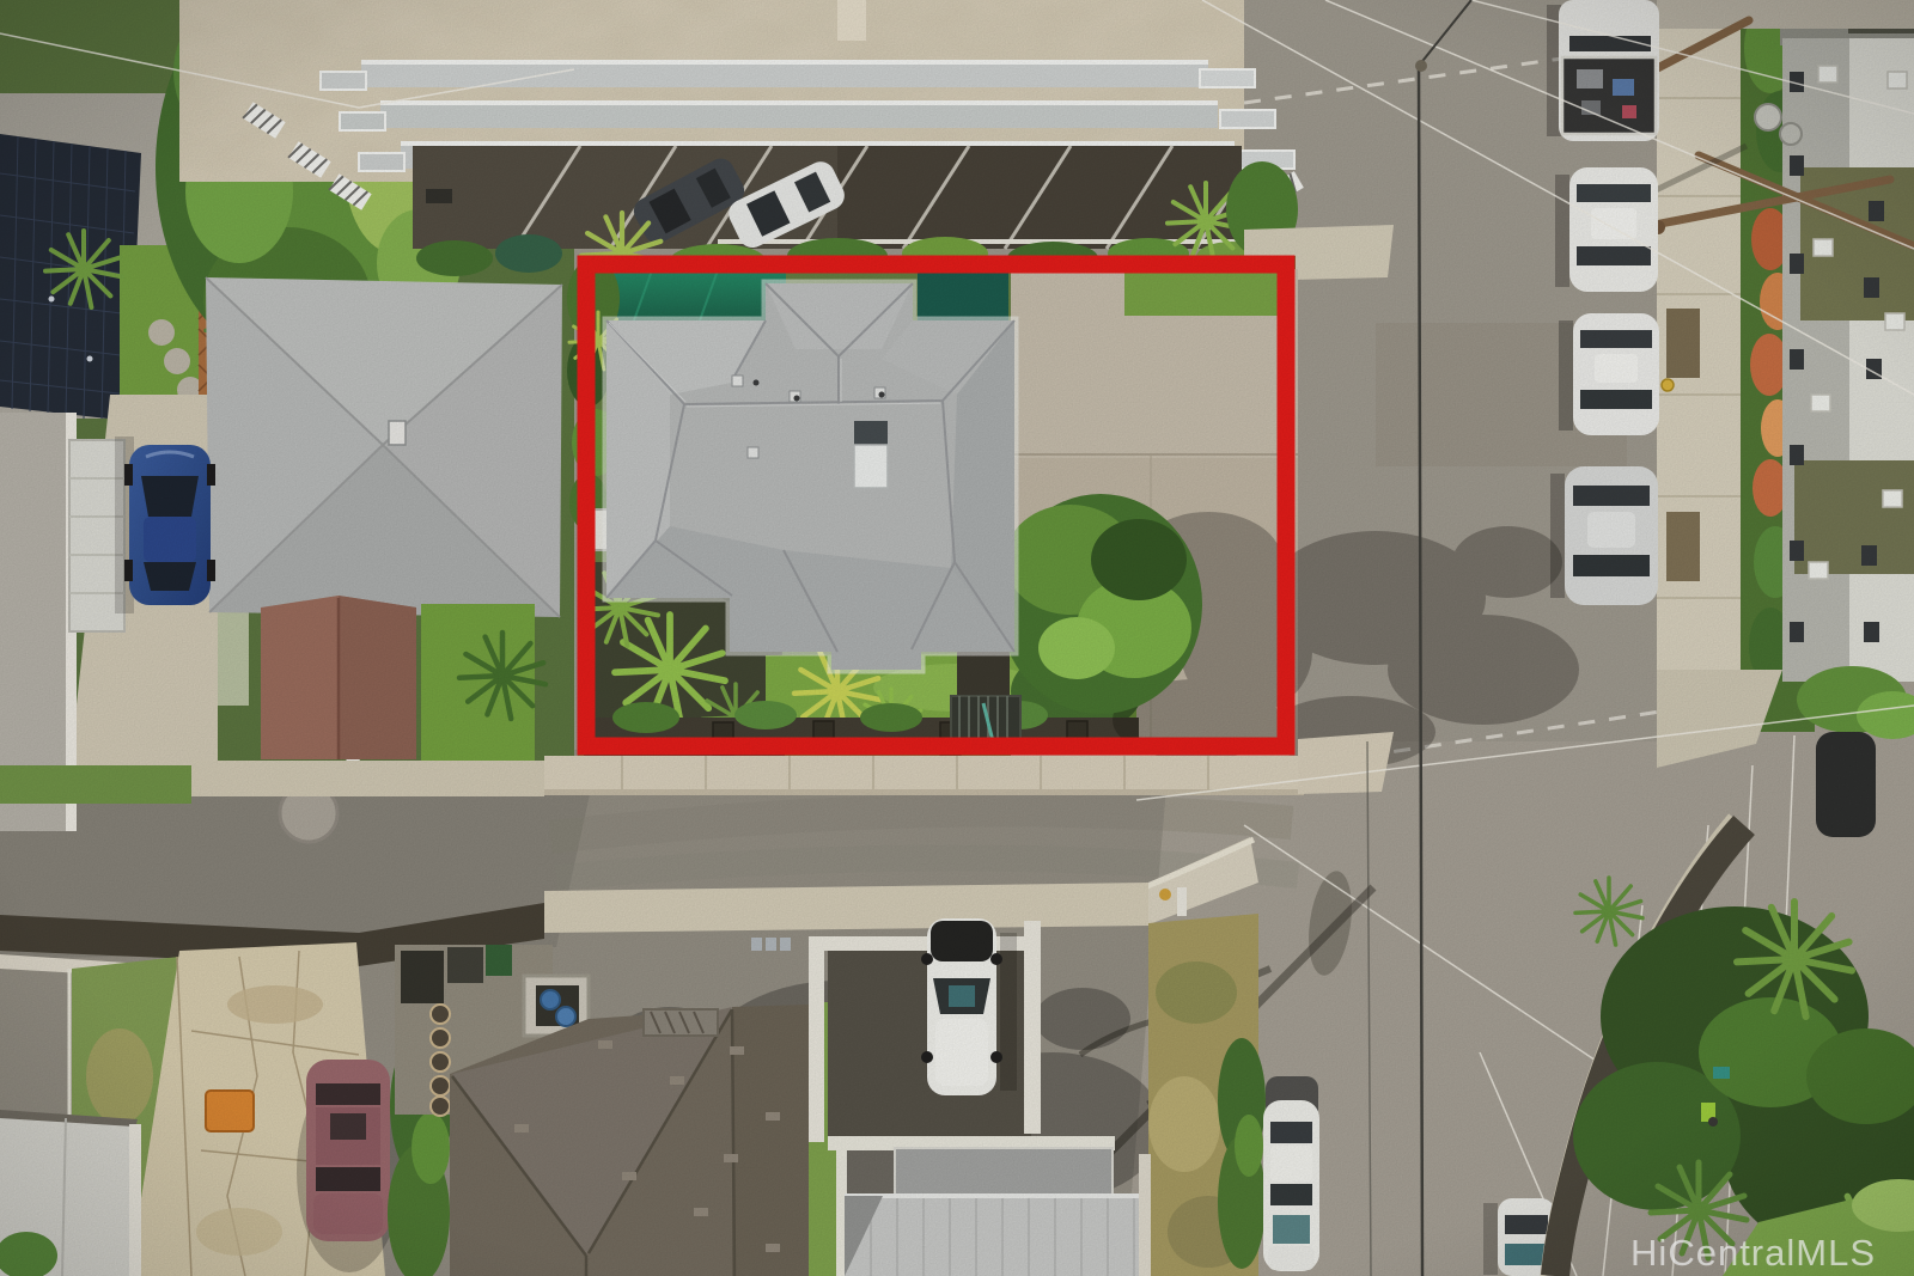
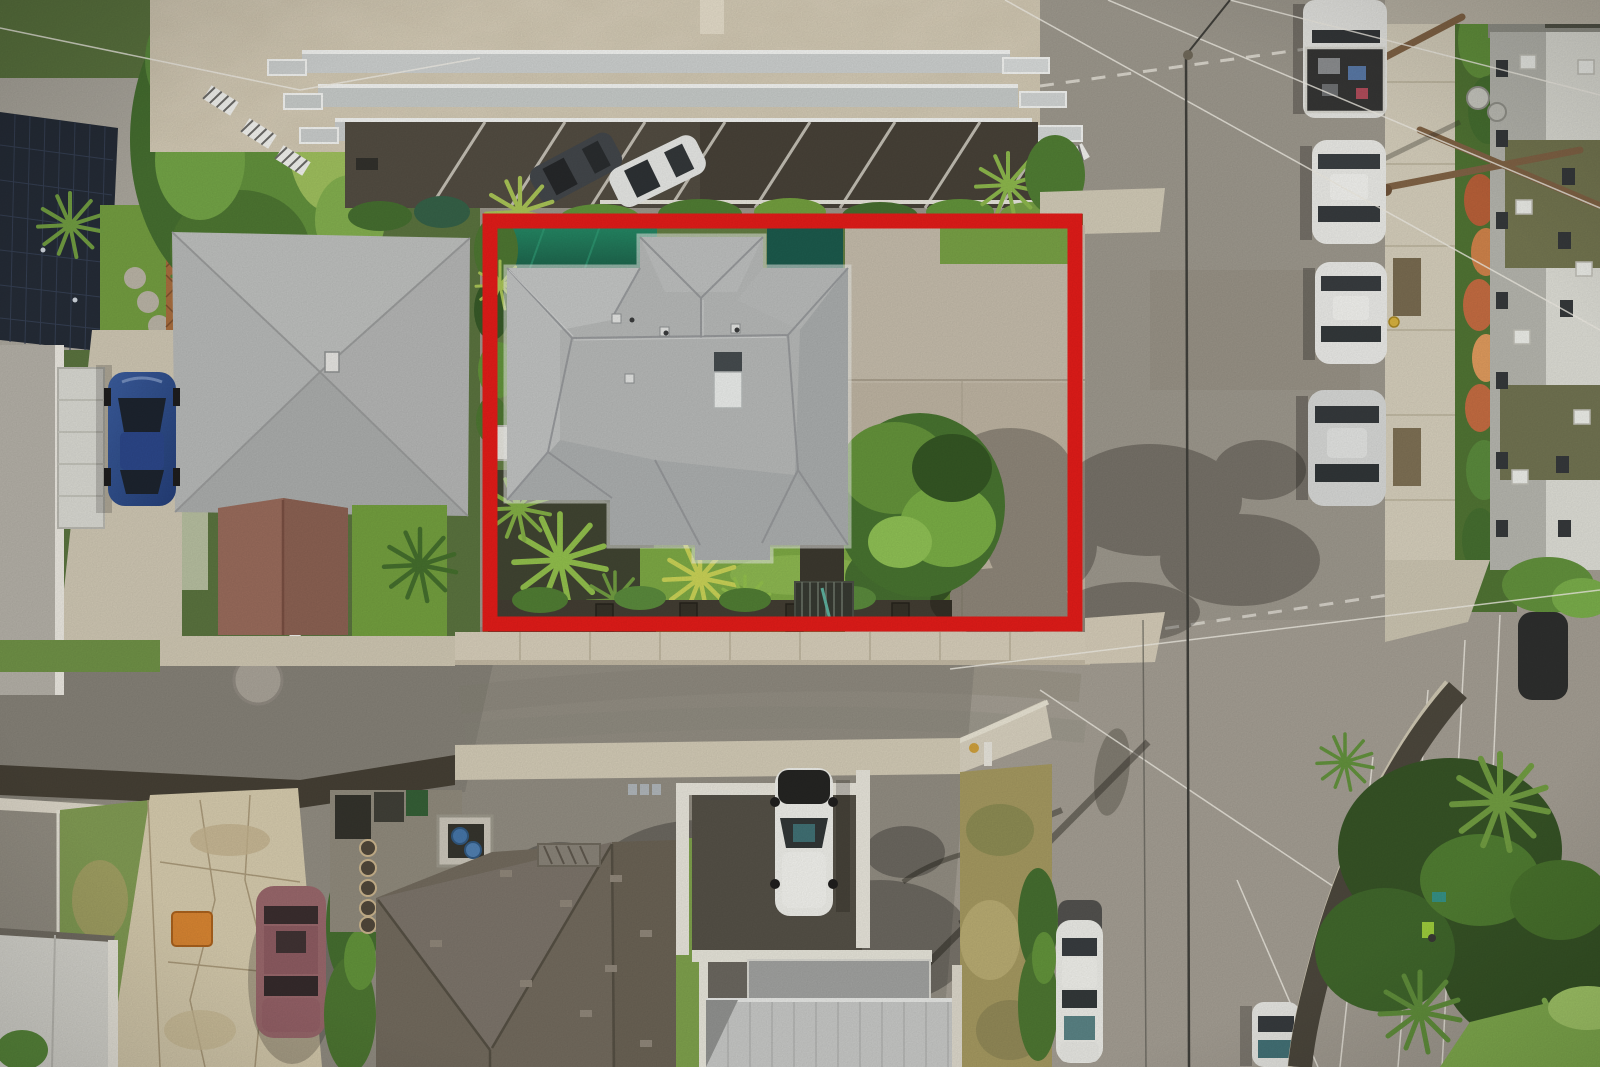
- HiCentralMLS
